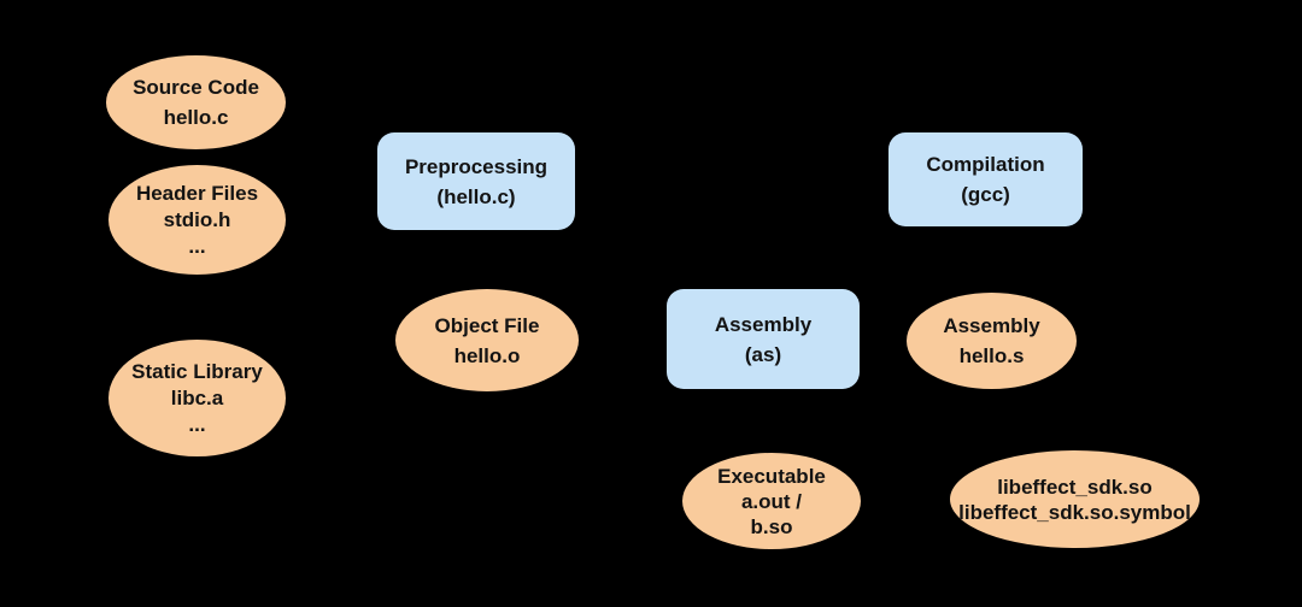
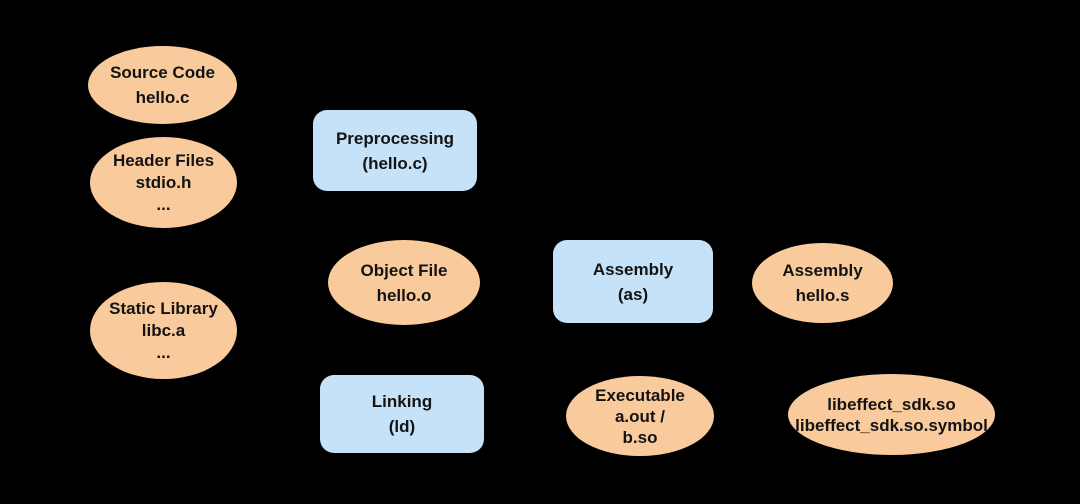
  Source Code
  hello.c
  Header Files
  stdio.h
  ...
  Static Library
  libc.a
  ...
  Preprocessing
  (hello.c)
- Compilation
- (gcc)
  Object File
  hello.o
  Assembly
  (as)
  Assembly
  hello.s
+ Linking
+ (ld)
  Executable
  a.out /
  b.so
  libeffect_sdk.so
  libeffect_sdk.so.symbol
